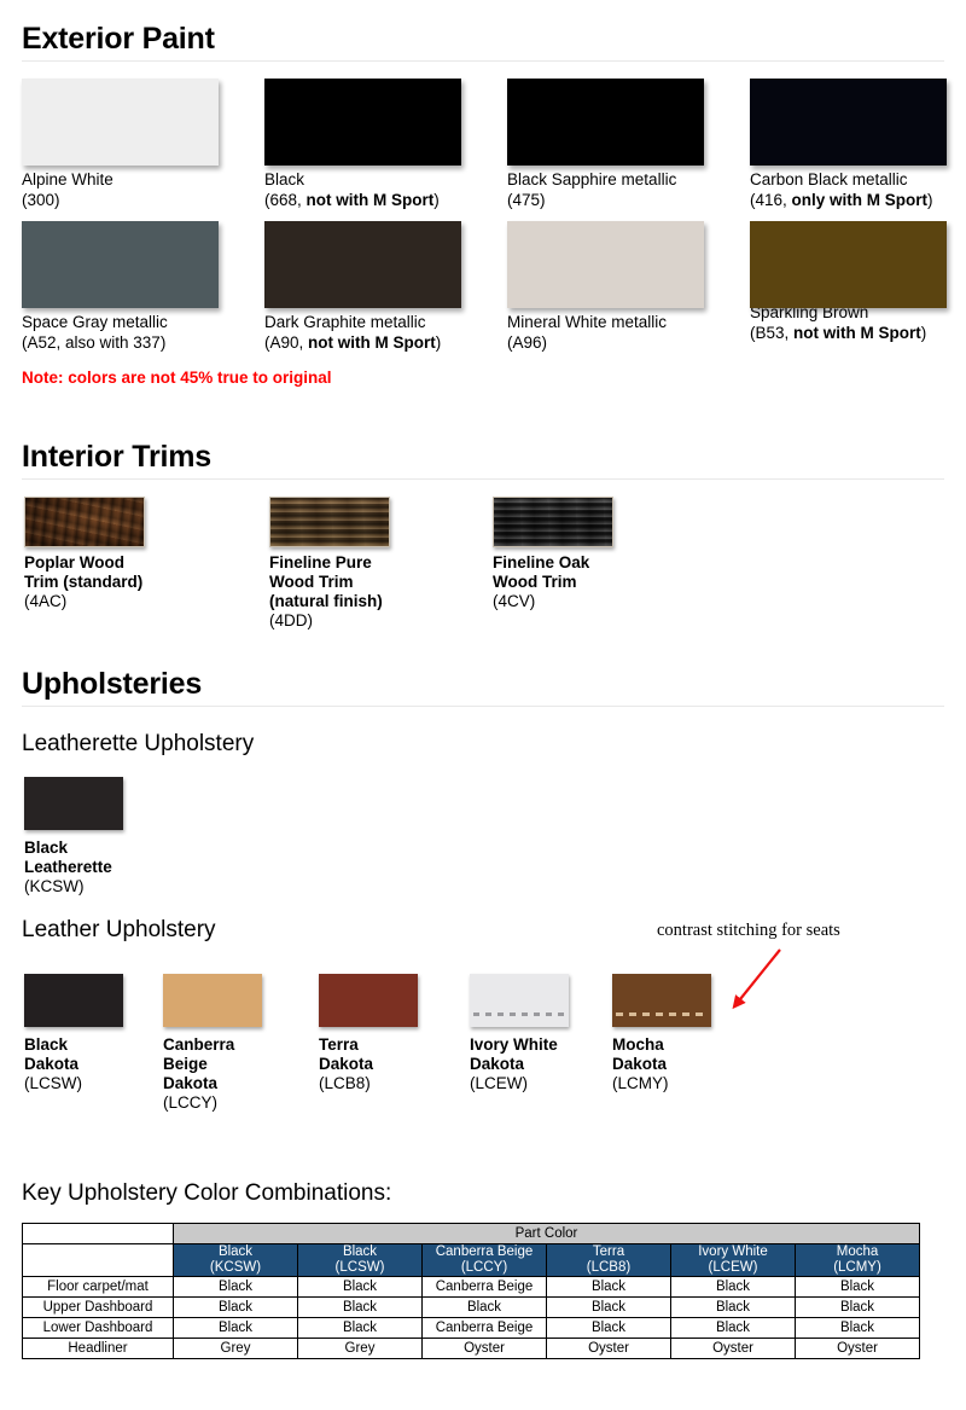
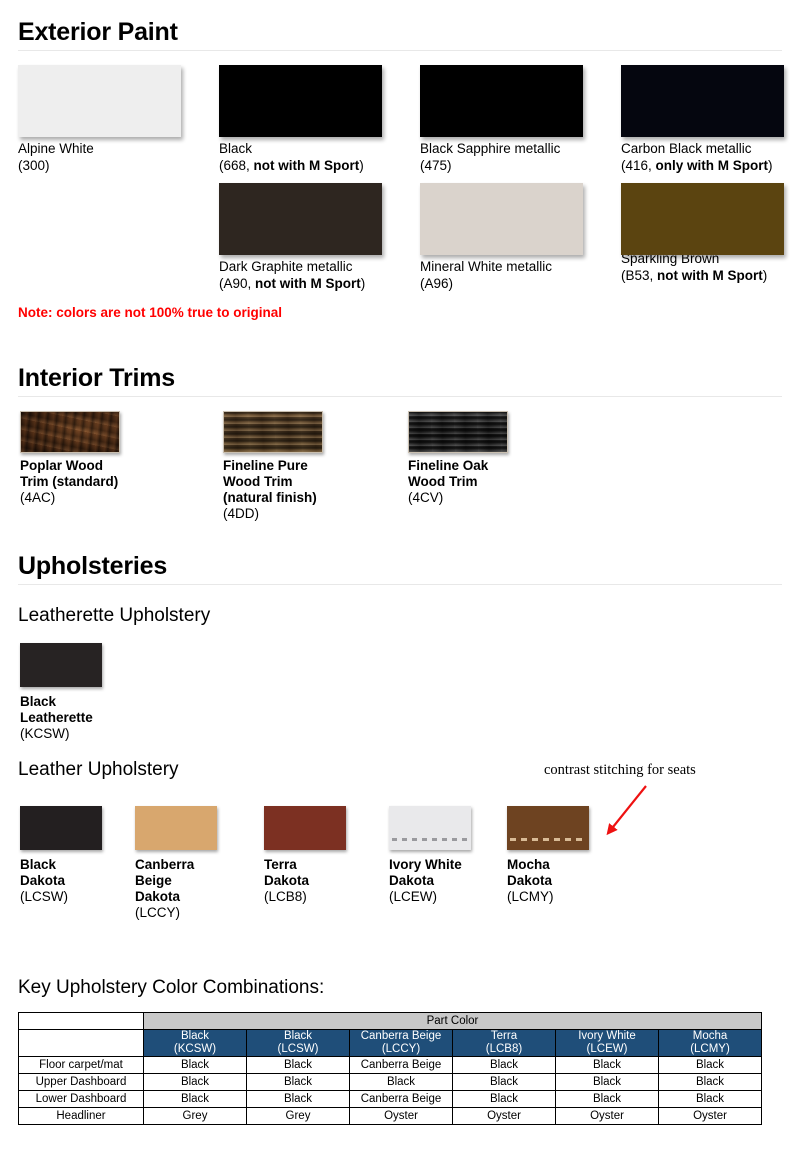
  Exterior Paint
  Alpine White
  (300)
  Black
  (668, not with M Sport)
  Black Sapphire metallic
  (475)
  Carbon Black metallic
  (416, only with M Sport)
- Space Gray metallic
- (A52, also with 337)
  Dark Graphite metallic
  (A90, not with M Sport)
  Mineral White metallic
  (A96)
  Sparkling Brown
  (B53, not with M Sport)
- Note: colors are not 45% true to original
+ Note: colors are not 100% true to original
  Interior Trims
  Poplar Wood
  Trim (standard)
  (4AC)
  Fineline Pure
  Wood Trim
  (natural finish)
  (4DD)
  Fineline Oak
  Wood Trim
  (4CV)
  Upholsteries
  Leatherette Upholstery
  Black
  Leatherette
  (KCSW)
  Leather Upholstery
  Black
  Dakota
  (LCSW)
  Canberra
  Beige
  Dakota
  (LCCY)
  Terra
  Dakota
  (LCB8)
  Ivory White
  Dakota
  (LCEW)
  Mocha
  Dakota
  (LCMY)
  contrast stitching for seats
  Key Upholstery Color Combinations:
  	Part Color
  	Black(KCSW)	Black(LCSW)	Canberra Beige(LCCY)	Terra(LCB8)	Ivory White(LCEW)	Mocha(LCMY)
  Floor carpet/mat	Black	Black	Canberra Beige	Black	Black	Black
  Upper Dashboard	Black	Black	Black	Black	Black	Black
  Lower Dashboard	Black	Black	Canberra Beige	Black	Black	Black
  Headliner	Grey	Grey	Oyster	Oyster	Oyster	Oyster
